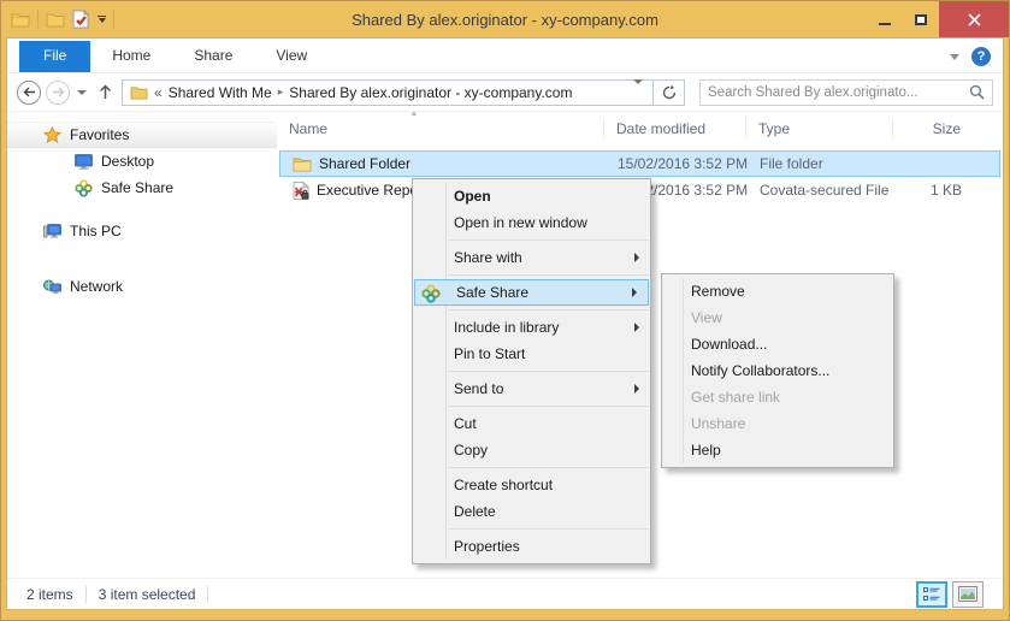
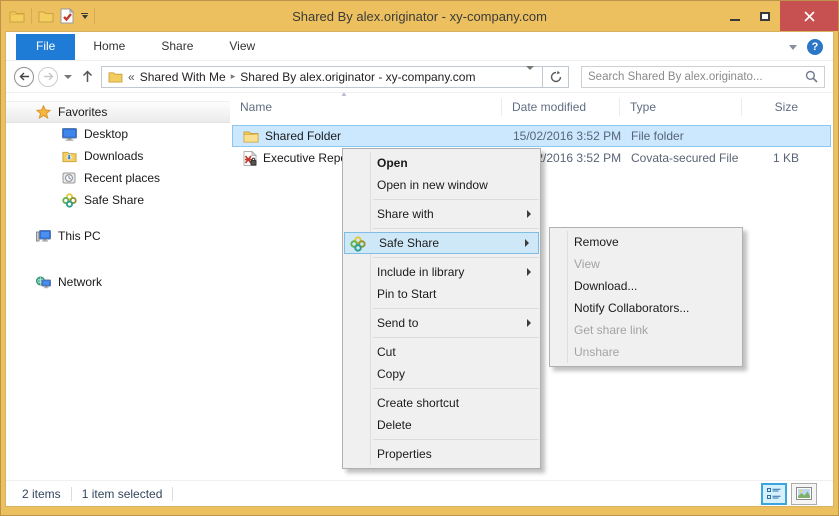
  Shared By alex.originator - xy-company.com
  File
  Home
  Share
  View
  ?
  «
  Shared With Me
  ▸
  Shared By alex.originator - xy-company.com
  Search Shared By alex.originato...
  Favorites
  Desktop
+ Downloads
+ Recent places
  Safe Share
  This PC
  Network
  Name
  ▲
  Date modified
  Type
  Size
  Shared Folder
  15/02/2016 3:52 PM
  File folder
  Executive Rep
  Covata-secured File
  1 KB
  2 items
- 3 item selected
+ 1 item selected
  Open
  Open in new window
  Share with
  Safe Share
  Include in library
  Pin to Start
  Send to
  Cut
  Copy
  Create shortcut
  Delete
  Properties
  Remove
  View
  Download...
  Notify Collaborators...
  Get share link
  Unshare
- Help
